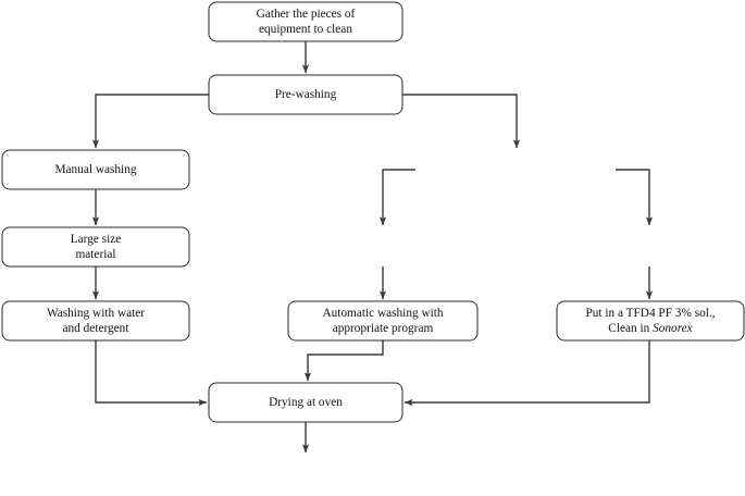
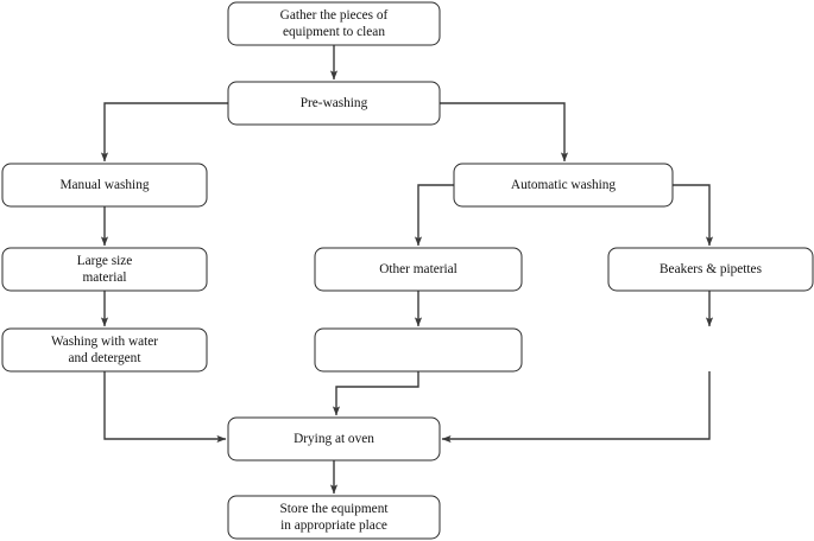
  Gather the pieces of equipment to clean
  Pre-washing
  Manual washing
+ Automatic washing
  Large size material
+ Other material
+ Beakers & pipettes
  Washing with water and detergent
- Automatic washing with appropriate program
- Put in a TFD4 PF 3% sol., Clean in Sonorex
  Drying at oven
+ Store the equipment in appropriate place
